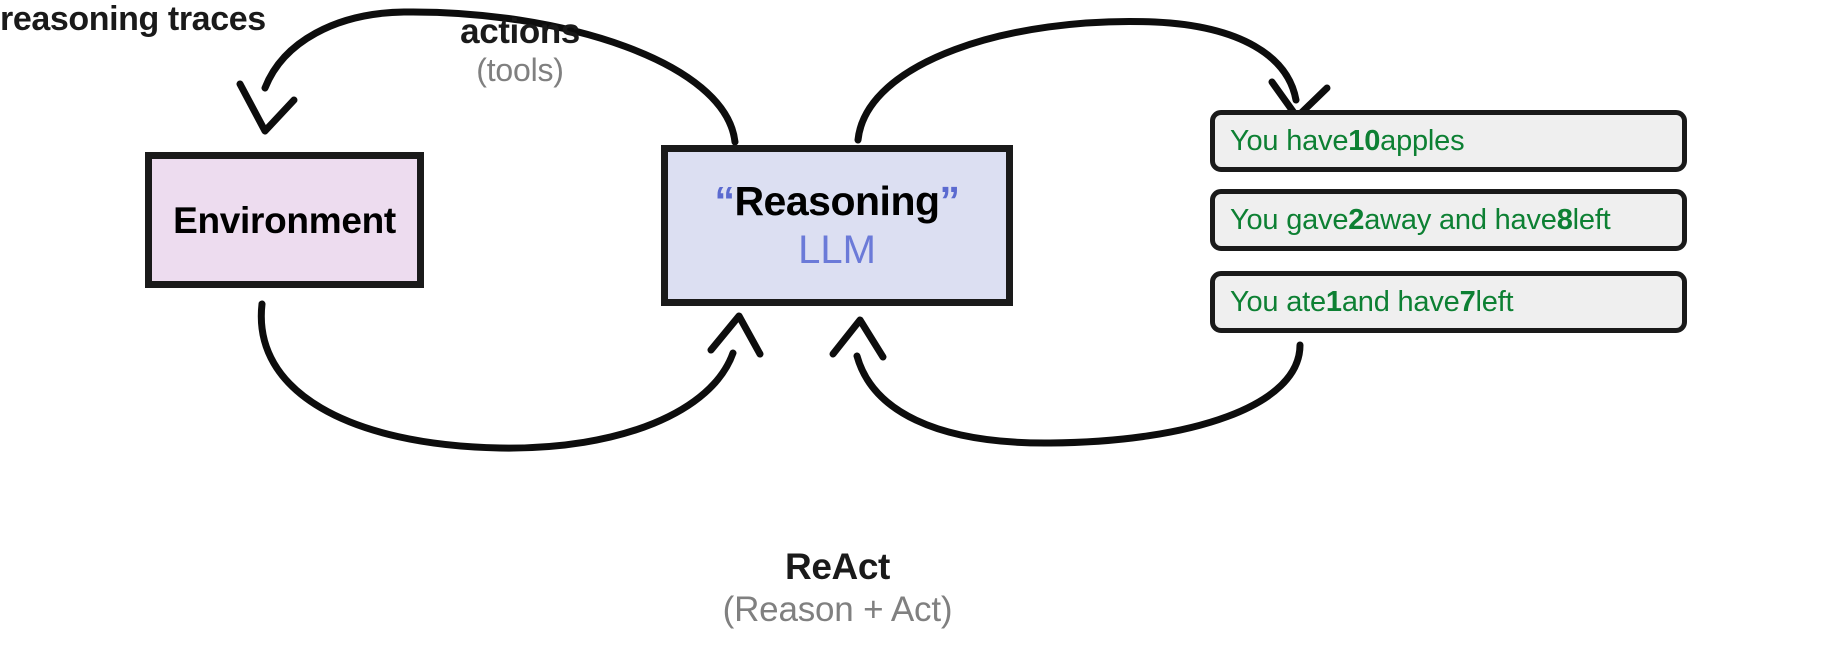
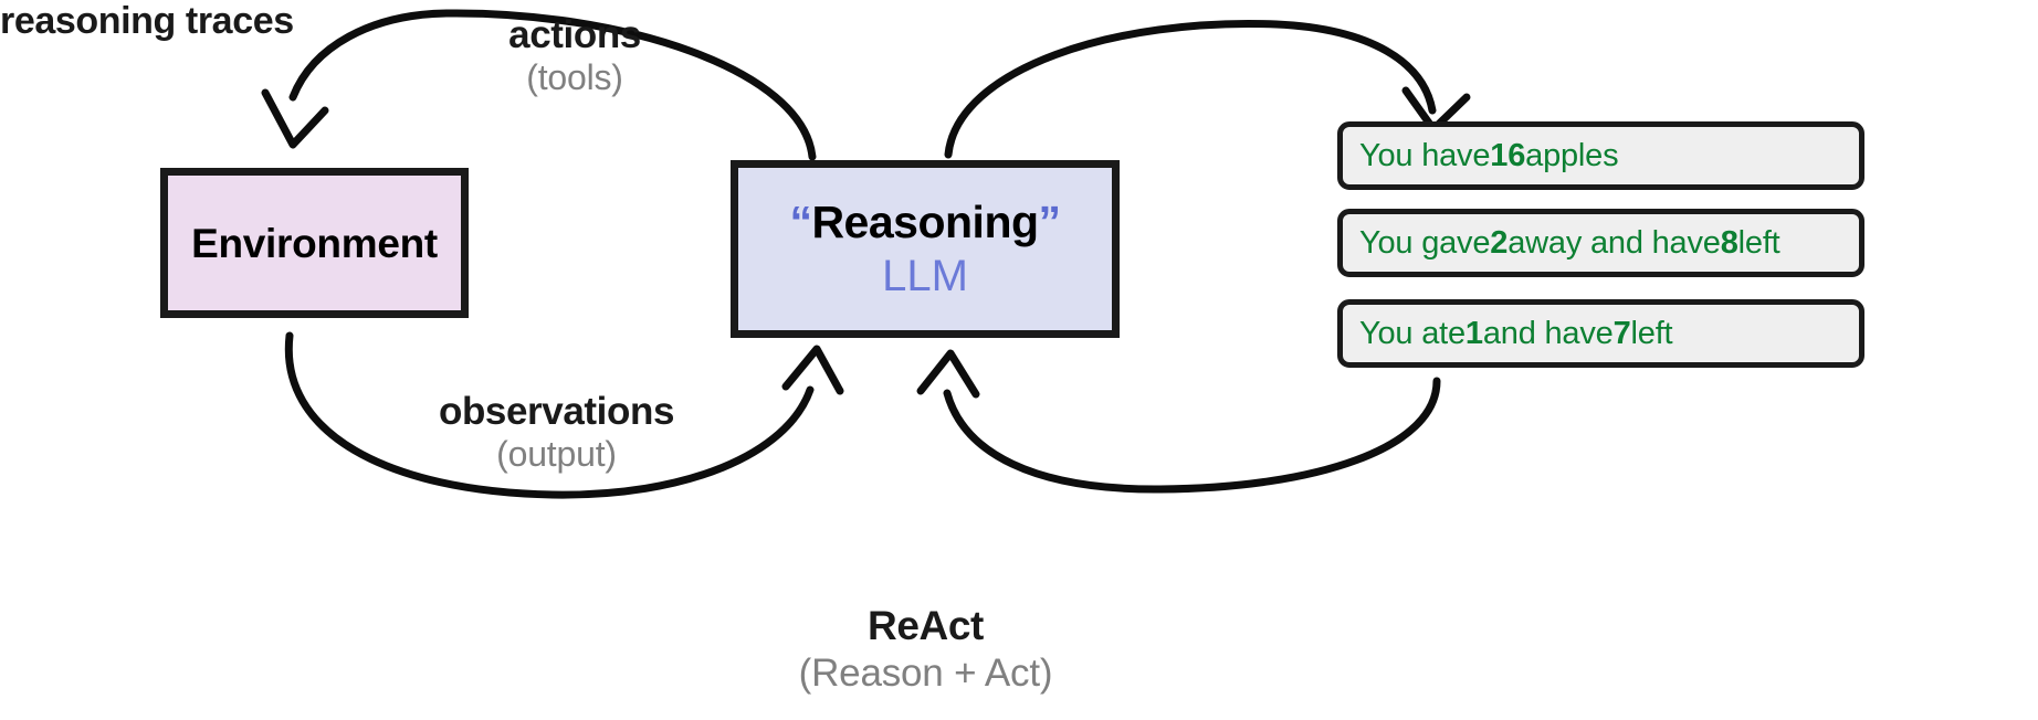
  Environment
  “Reasoning”
  LLM
  actions
  (tools)
+ observations
+ (output)
  reasoning traces
  You have
- 10
+ 16
  apples
  You gave
  2
  away and have
  8
  left
  You ate
  1
  and have
  7
  left
  ReAct
  (Reason + Act)
